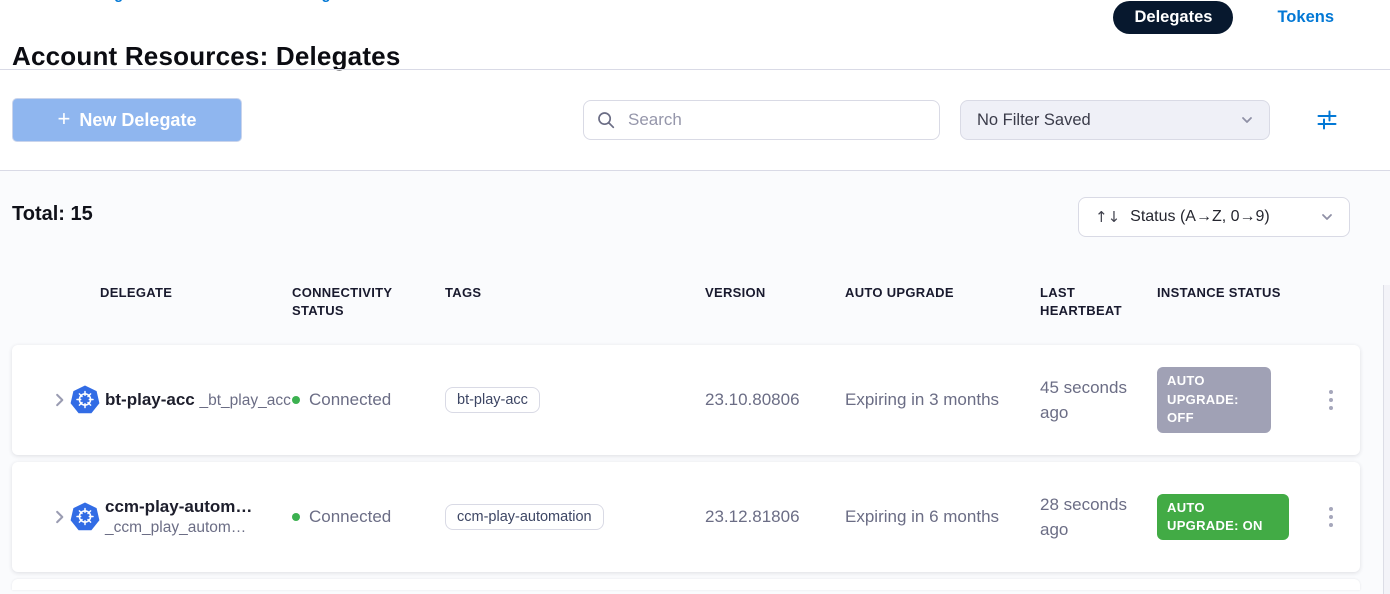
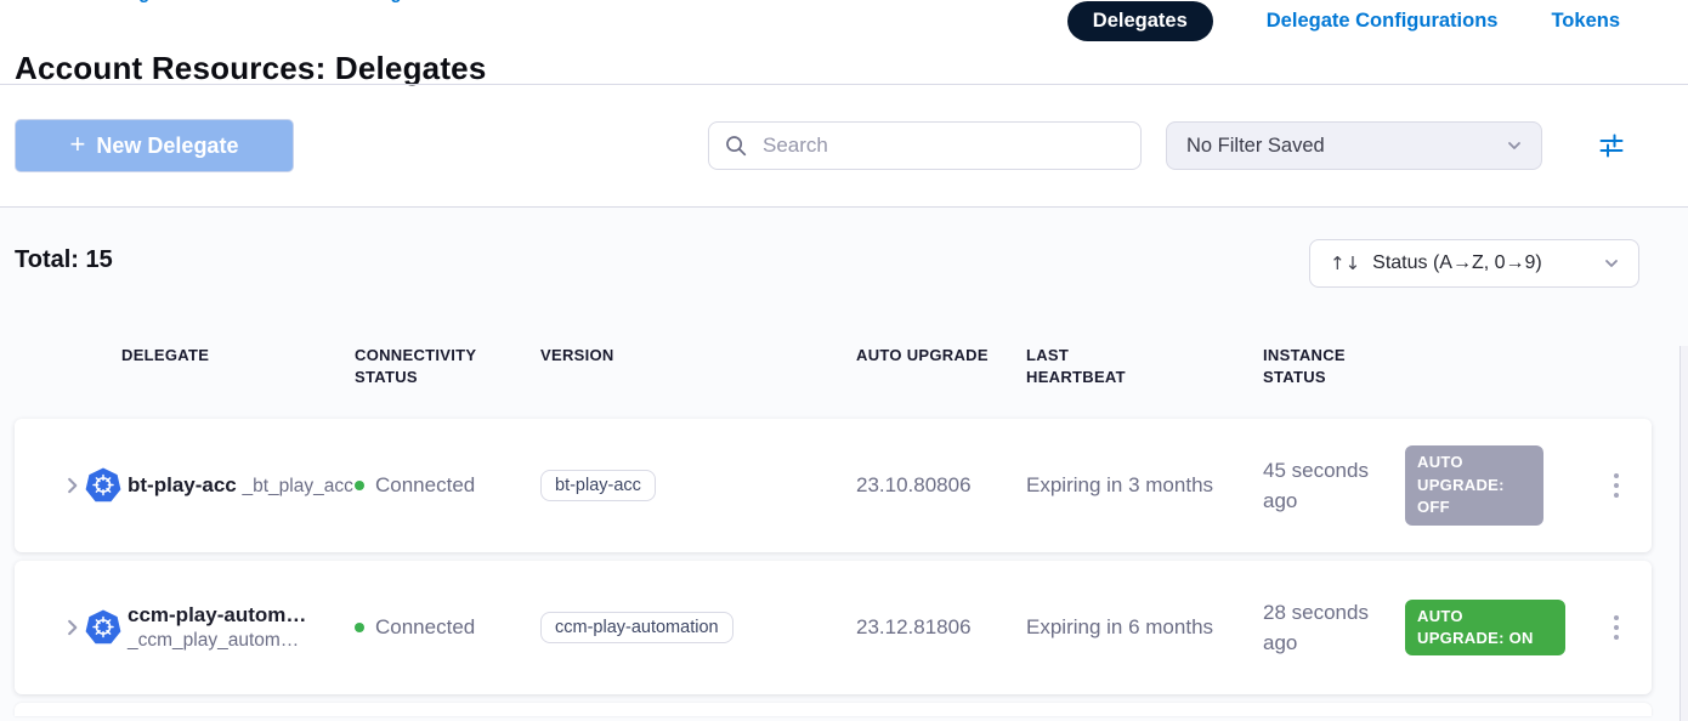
  Delegates
+ Delegate Configurations
  Tokens
  Account Resources: Delegates
  +
  New Delegate
  Search
  No Filter Saved
  Total: 15
  ↑↓
  Status (A→Z, 0→9)
  DELEGATE
  CONNECTIVITY STATUS
- TAGS
  VERSION
  AUTO UPGRADE
  LAST HEARTBEAT
  INSTANCE STATUS
  bt-play-acc _bt_play_acc
  Connected
  bt-play-acc
  23.10.80806
  Expiring in 3 months
  45 seconds ago
  AUTO UPGRADE: OFF
  ccm-play-autom… _ccm_play_autom…
  Connected
  ccm-play-automation
  23.12.81806
  Expiring in 6 months
  28 seconds ago
  AUTO UPGRADE: ON
